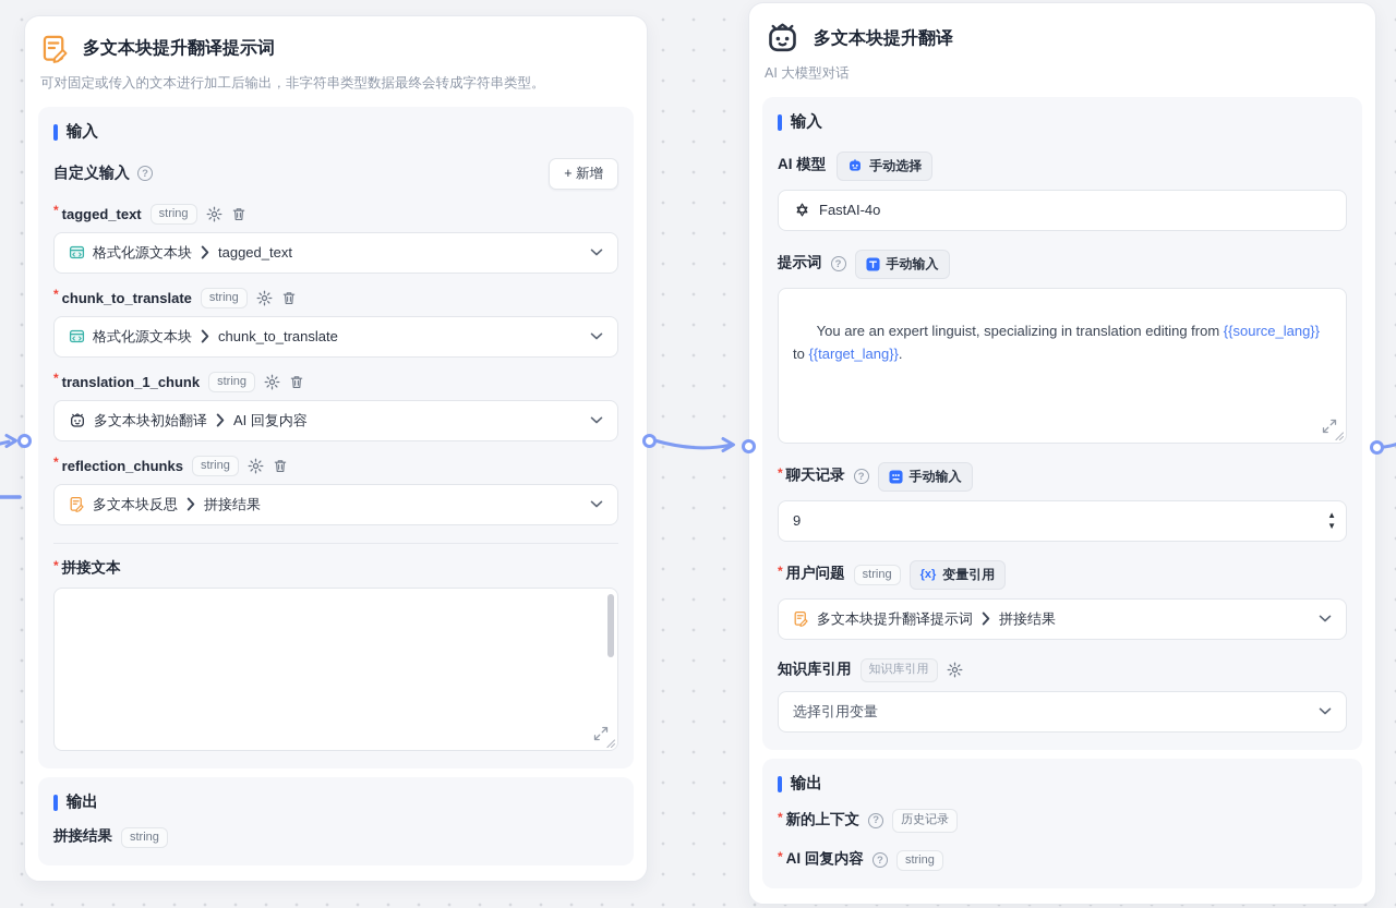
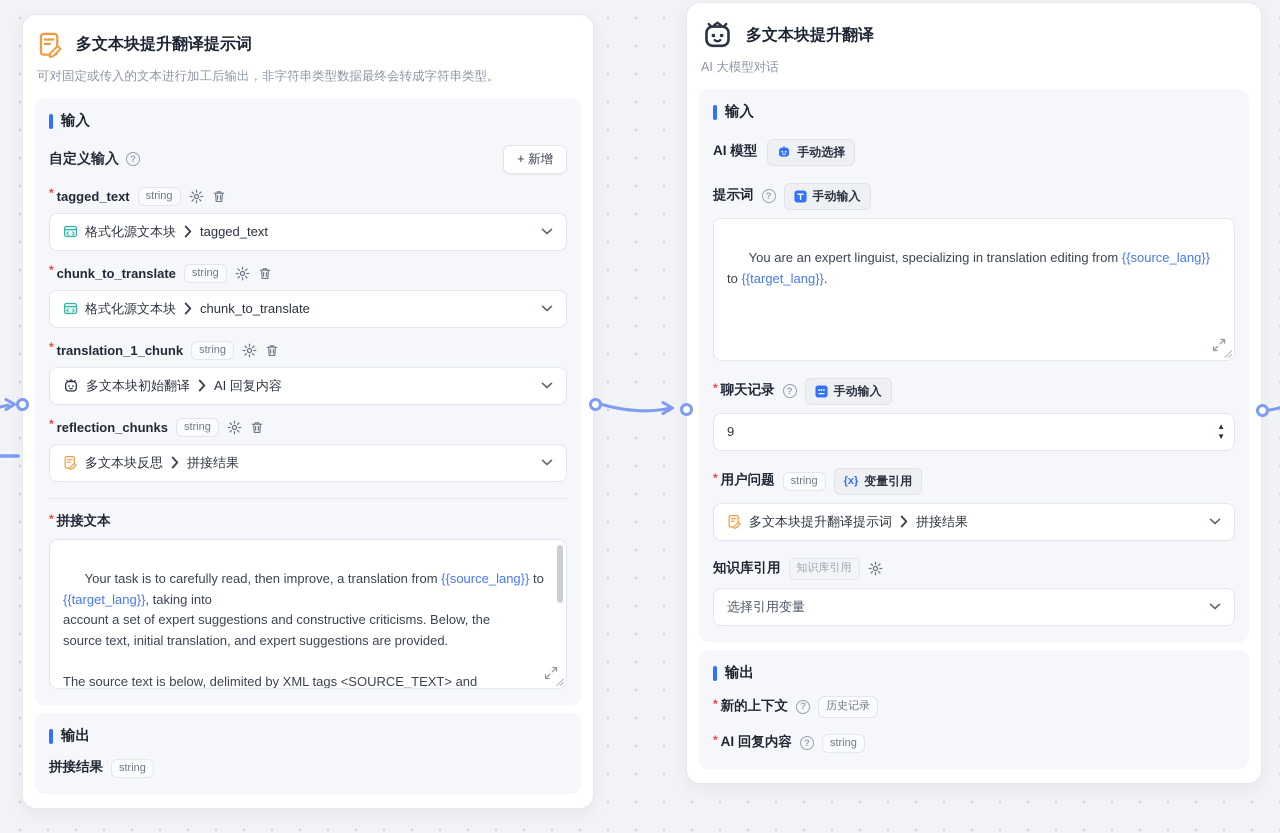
  多文本块提升翻译提示词
  可对固定或传入的文本进行加工后输出，非字符串类型数据最终会转成字符串类型。
  输入
  自定义输入
  + 新增
  tagged_text
  string
  格式化源文本块
  tagged_text
  chunk_to_translate
  string
  格式化源文本块
  chunk_to_translate
  translation_1_chunk
  string
  多文本块初始翻译
  AI 回复内容
  reflection_chunks
  string
  多文本块反思
  拼接结果
  拼接文本
+ Your task is to carefully read, then improve, a translation from {{source_lang}} to
+ {{target_lang}}, taking into
+ account a set of expert suggestions and constructive criticisms. Below, the
+ source text, initial translation, and expert suggestions are provided.
+ The source text is below, delimited by XML tags <SOURCE_TEXT> and
  输出
  拼接结果
  string
  多文本块提升翻译
  AI 大模型对话
  输入
  AI 模型
  手动选择
- FastAI-4o
  提示词
  手动输入
  You are an expert linguist, specializing in translation editing from {{source_lang}}
  to {{target_lang}}.
  聊天记录
  手动输入
  9
  用户问题
  string
  {x}
  变量引用
  多文本块提升翻译提示词
  拼接结果
  知识库引用
  知识库引用
  选择引用变量
  输出
  新的上下文
  历史记录
  AI 回复内容
  string
